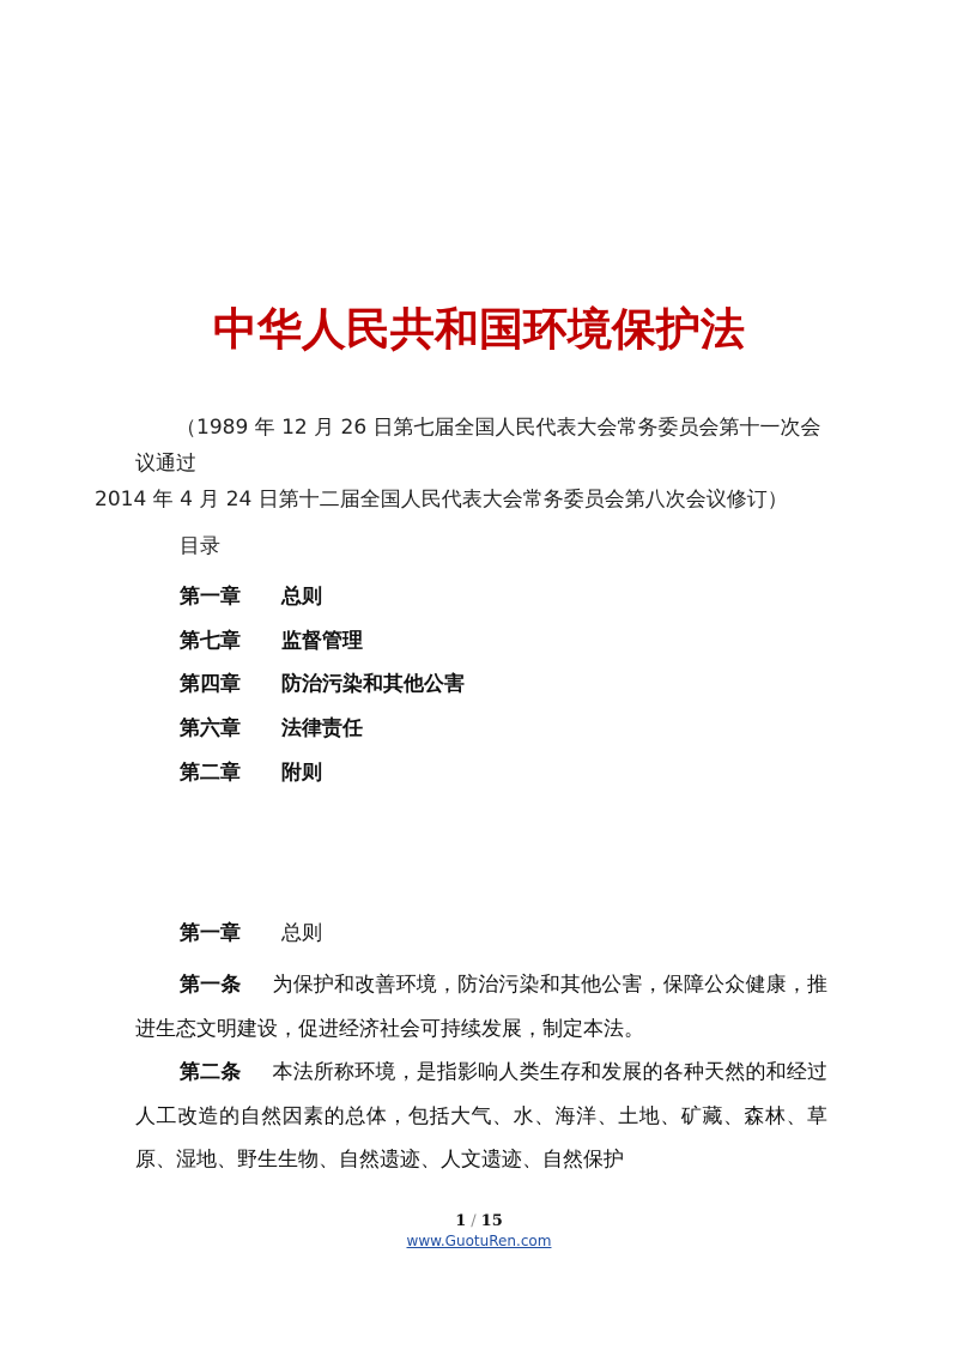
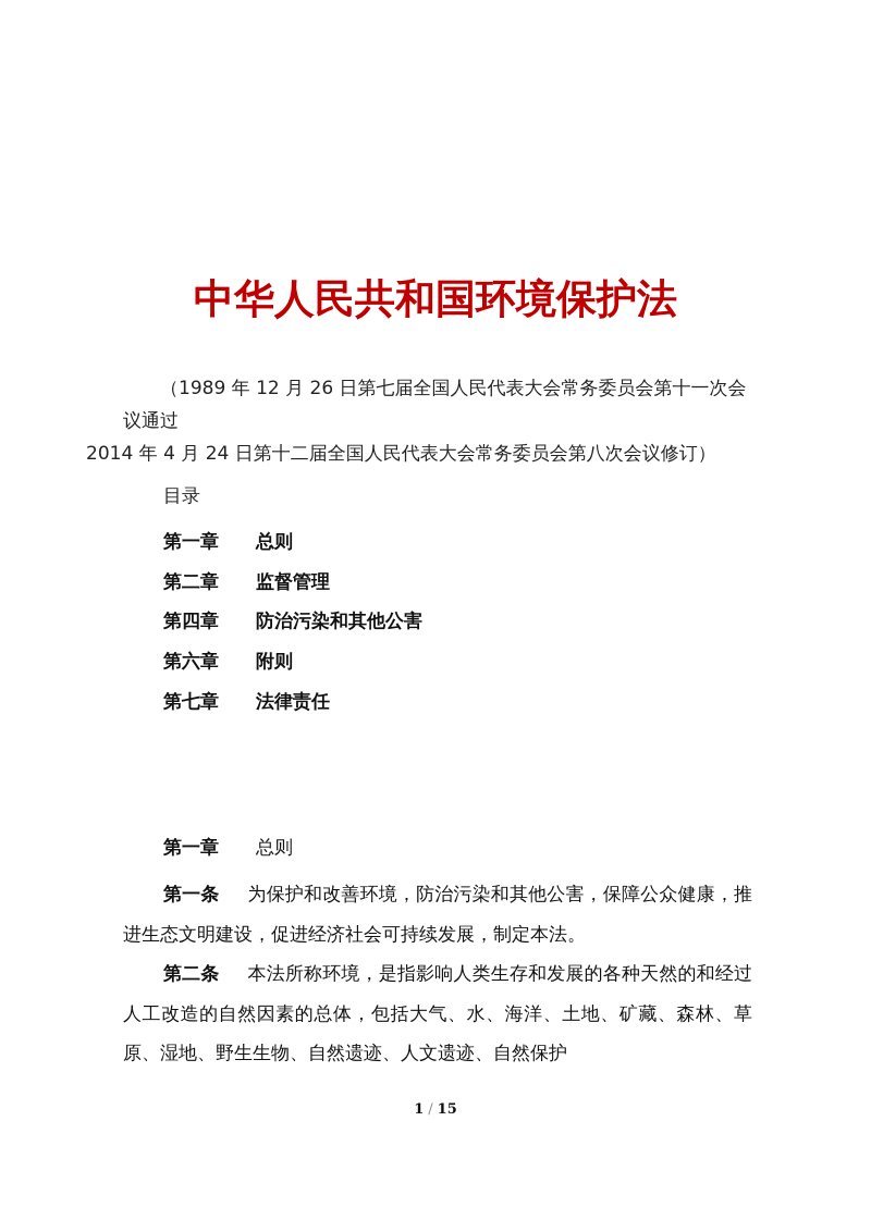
  中华人民共和国环境保护法
  （1989 年 12 月 26 日第七届全国人民代表大会常务委员会第十一次会议通过
  2014 年 4 月 24 日第十二届全国人民代表大会常务委员会第八次会议修订）
  目录
  第一章
  总则
- 第七章
+ 第二章
  监督管理
  第四章
  防治污染和其他公害
  第六章
- 法律责任
+ 附则
- 第二章
+ 第七章
- 附则
+ 法律责任
  第一章 总则
  第一条 为保护和改善环境，防治污染和其他公害，保障公众健康，推进生态文明建设，促进经济社会可持续发展，制定本法。
  第二条 本法所称环境，是指影响人类生存和发展的各种天然的和经过人工改造的自然因素的总体，包括大气、水、海洋、土地、矿藏、森林、草原、湿地、野生生物、自然遗迹、人文遗迹、自然保护
  1 / 15
- www.GuotuRen.com
